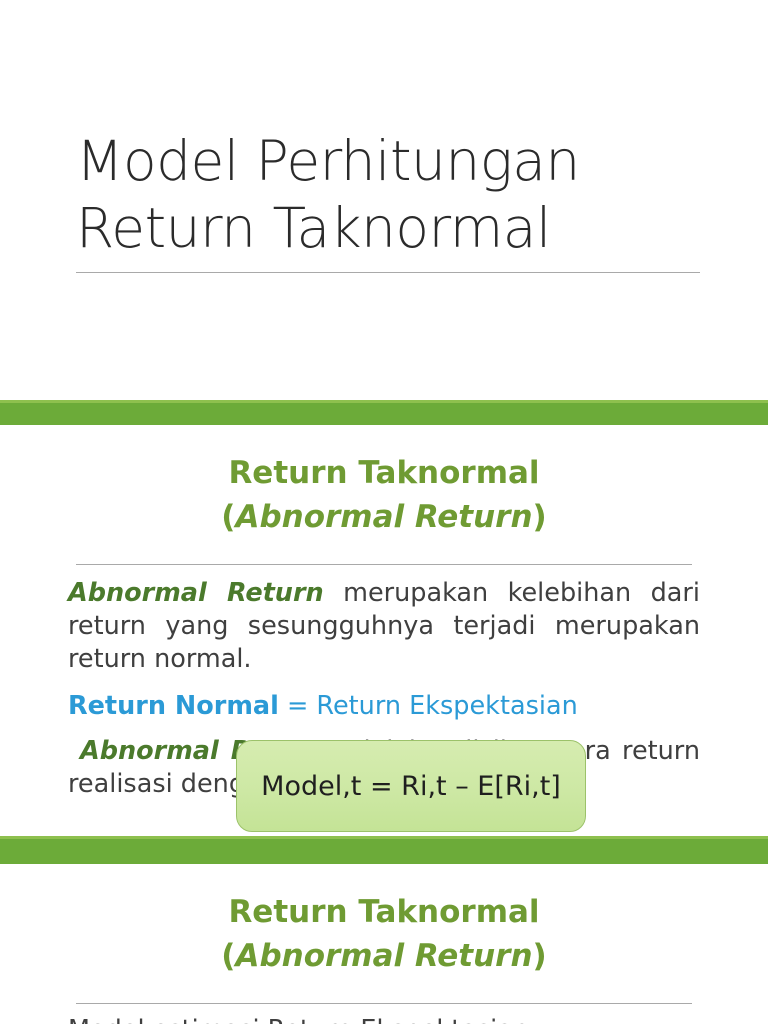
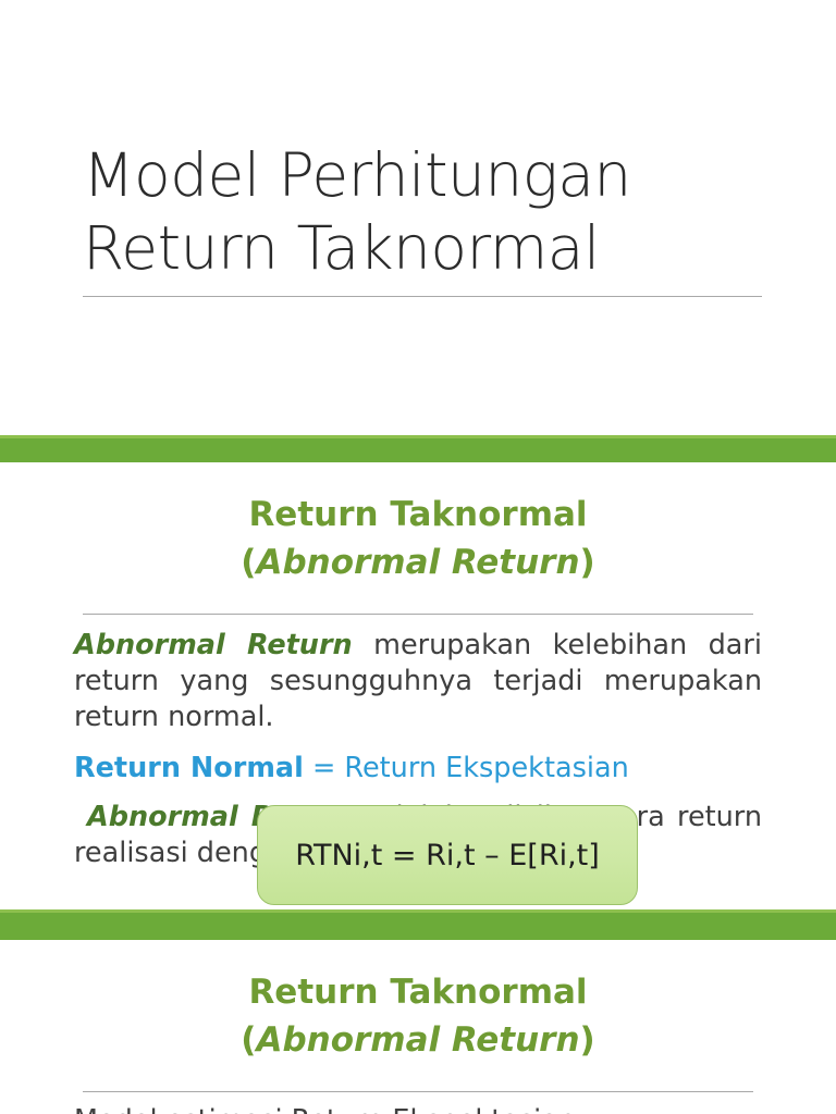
  Model Perhitungan
  Return Taknormal
  Return Taknormal
  (Abnormal Return)
  Abnormal Return merupakan kelebihan dari return yang sesungguhnya terjadi merupakan return normal.
  Return Normal = Return Ekspektasian
- Model,t = Ri,t – E[Ri,t]
+ RTNi,t = Ri,t – E[Ri,t]
  Return Taknormal
  (Abnormal Return)
